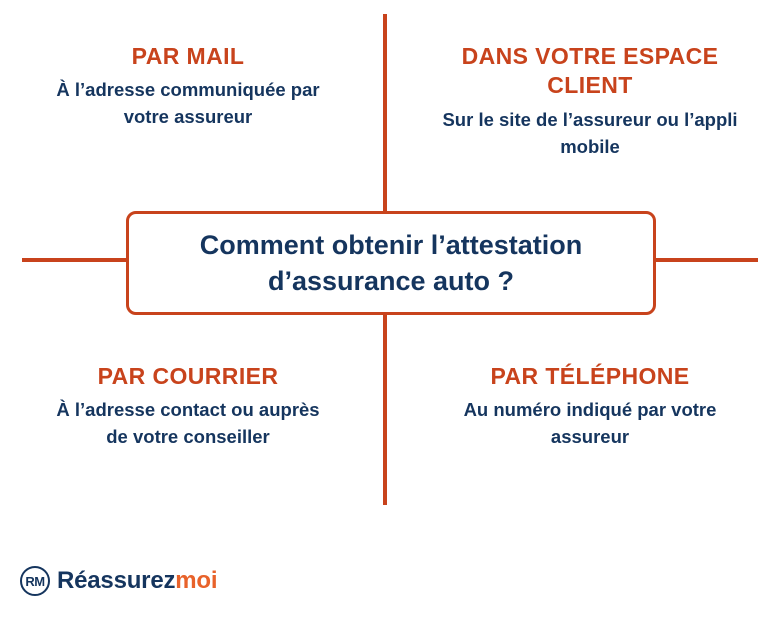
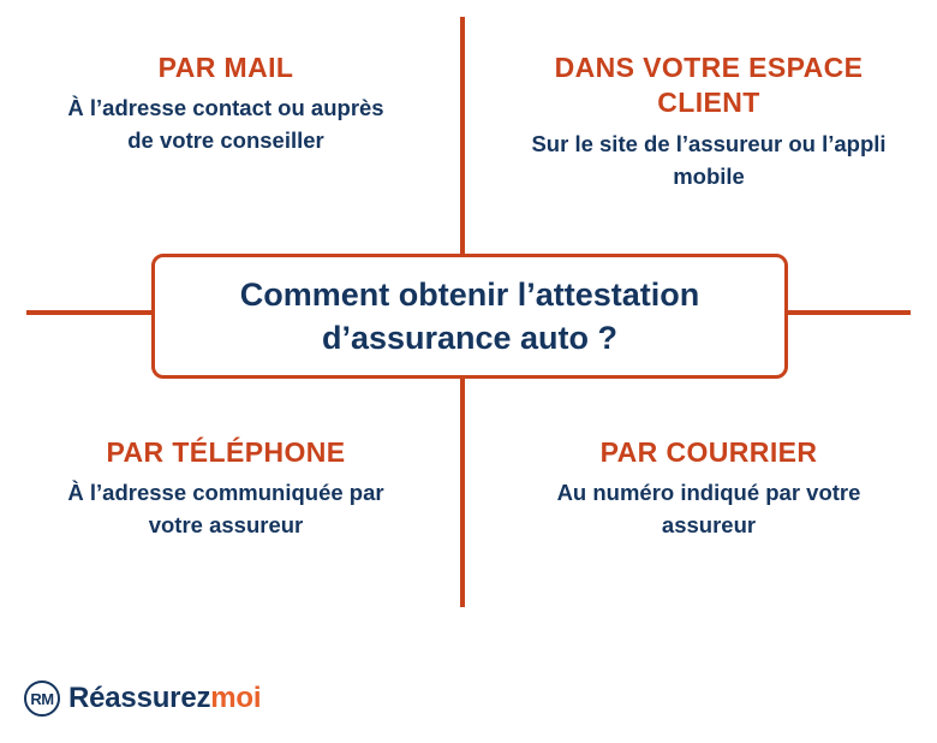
  Comment obtenir l’attestation
  d’assurance auto ?
  PAR MAIL
- À l’adresse communiquée par votre assureur
+ À l’adresse contact ou auprès de votre conseiller
  DANS VOTRE ESPACE CLIENT
  Sur le site de l’assureur ou l’appli mobile
- PAR COURRIER
+ PAR TÉLÉPHONE
- À l’adresse contact ou auprès de votre conseiller
+ À l’adresse communiquée par votre assureur
- PAR TÉLÉPHONE
+ PAR COURRIER
  Au numéro indiqué par votre assureur
  RM
  Réassurez
  moi
